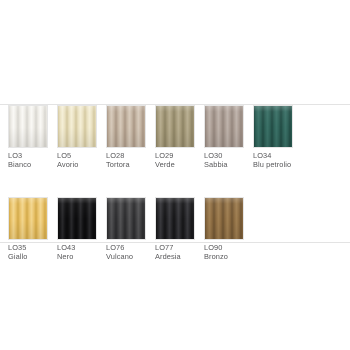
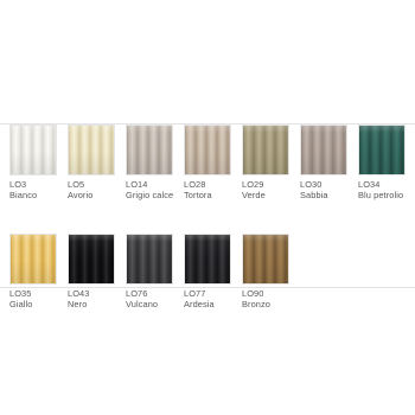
  LO3
  Bianco
  LO5
  Avorio
+ LO14
+ Grigio calce
  LO28
  Tortora
  LO29
  Verde
  LO30
  Sabbia
  LO34
  Blu petrolio
  LO35
  Giallo
  LO43
  Nero
  LO76
  Vulcano
  LO77
  Ardesia
  LO90
  Bronzo
